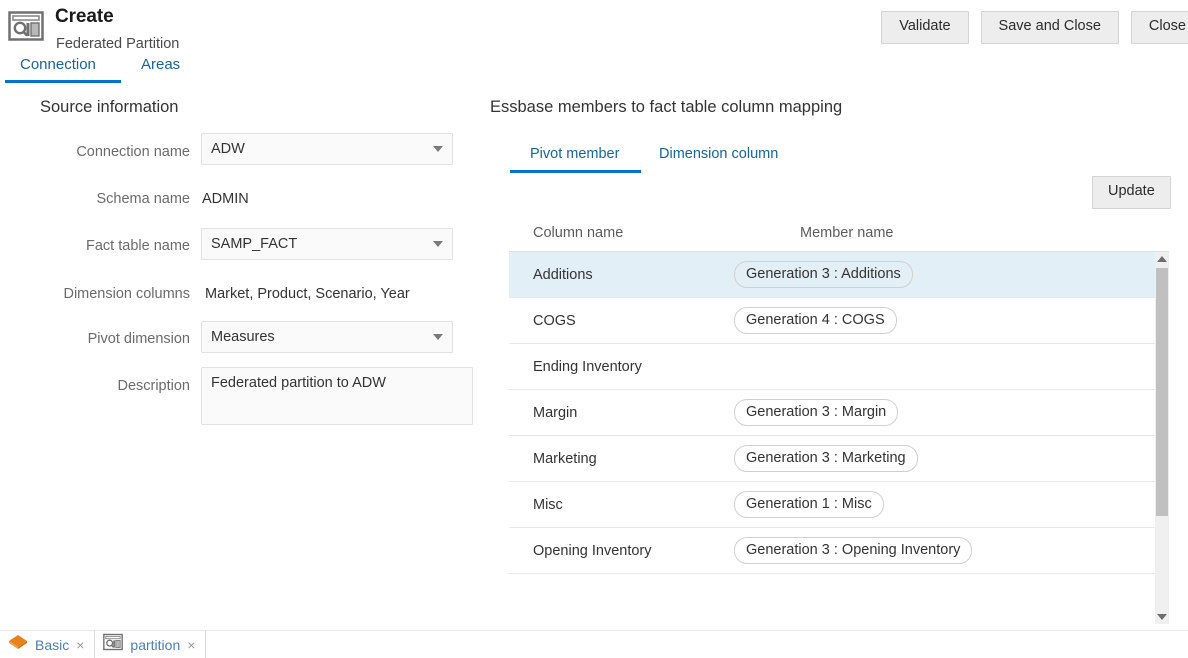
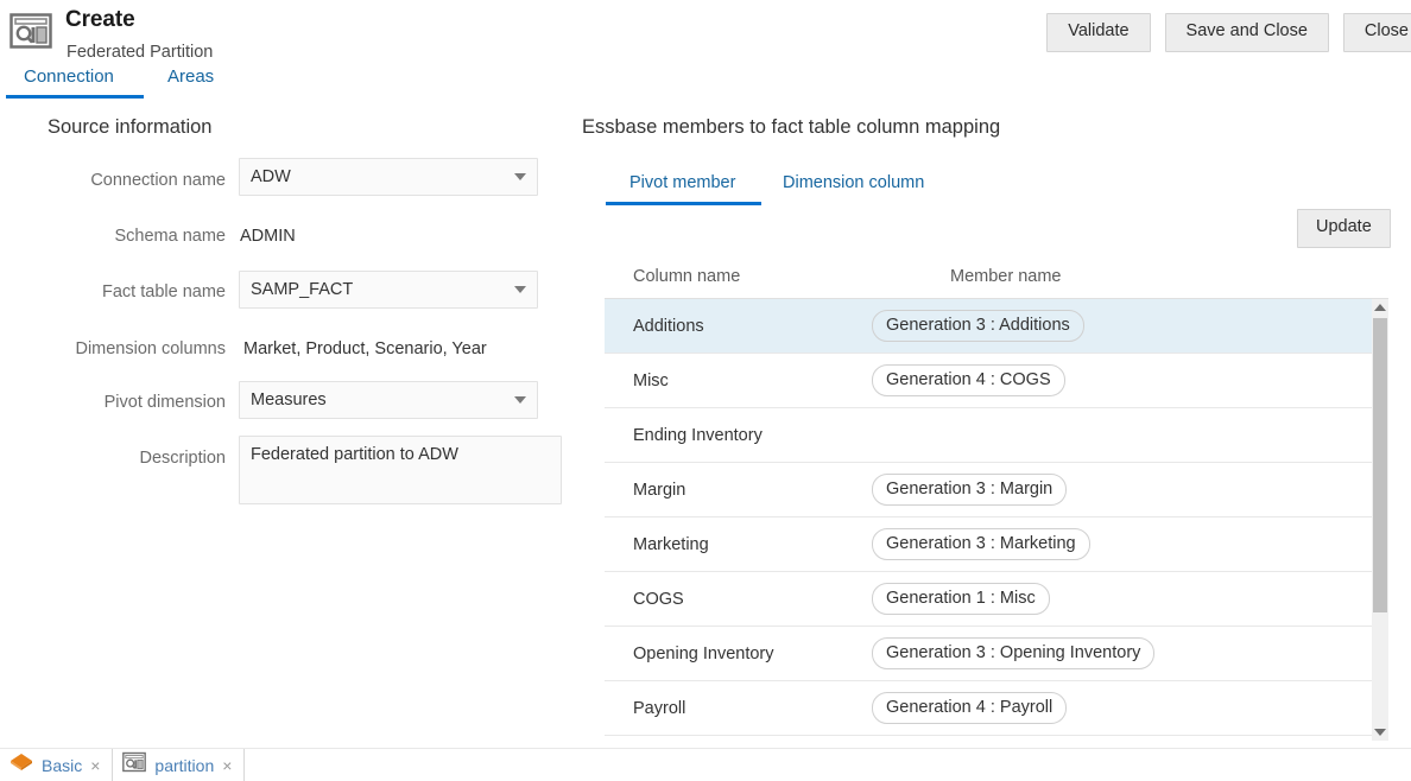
  Create
  Federated Partition
  Validate
  Save and Close
  Close
  Connection
  Areas
  Source information
  Connection name
  ADW
  Schema name
  ADMIN
  Fact table name
  SAMP_FACT
  Dimension columns
  Market, Product, Scenario, Year
  Pivot dimension
  Measures
  Description
  Federated partition to ADW
  Essbase members to fact table column mapping
  Pivot member
  Dimension column
  Update
  Column name
  Member name
  Additions
  Generation 3 : Additions
- COGS
+ Misc
  Generation 4 : COGS
  Ending Inventory
  Margin
  Generation 3 : Margin
  Marketing
  Generation 3 : Marketing
- Misc
+ COGS
  Generation 1 : Misc
  Opening Inventory
  Generation 3 : Opening Inventory
+ Payroll
+ Generation 4 : Payroll
  Basic
  ×
  partition
  ×
